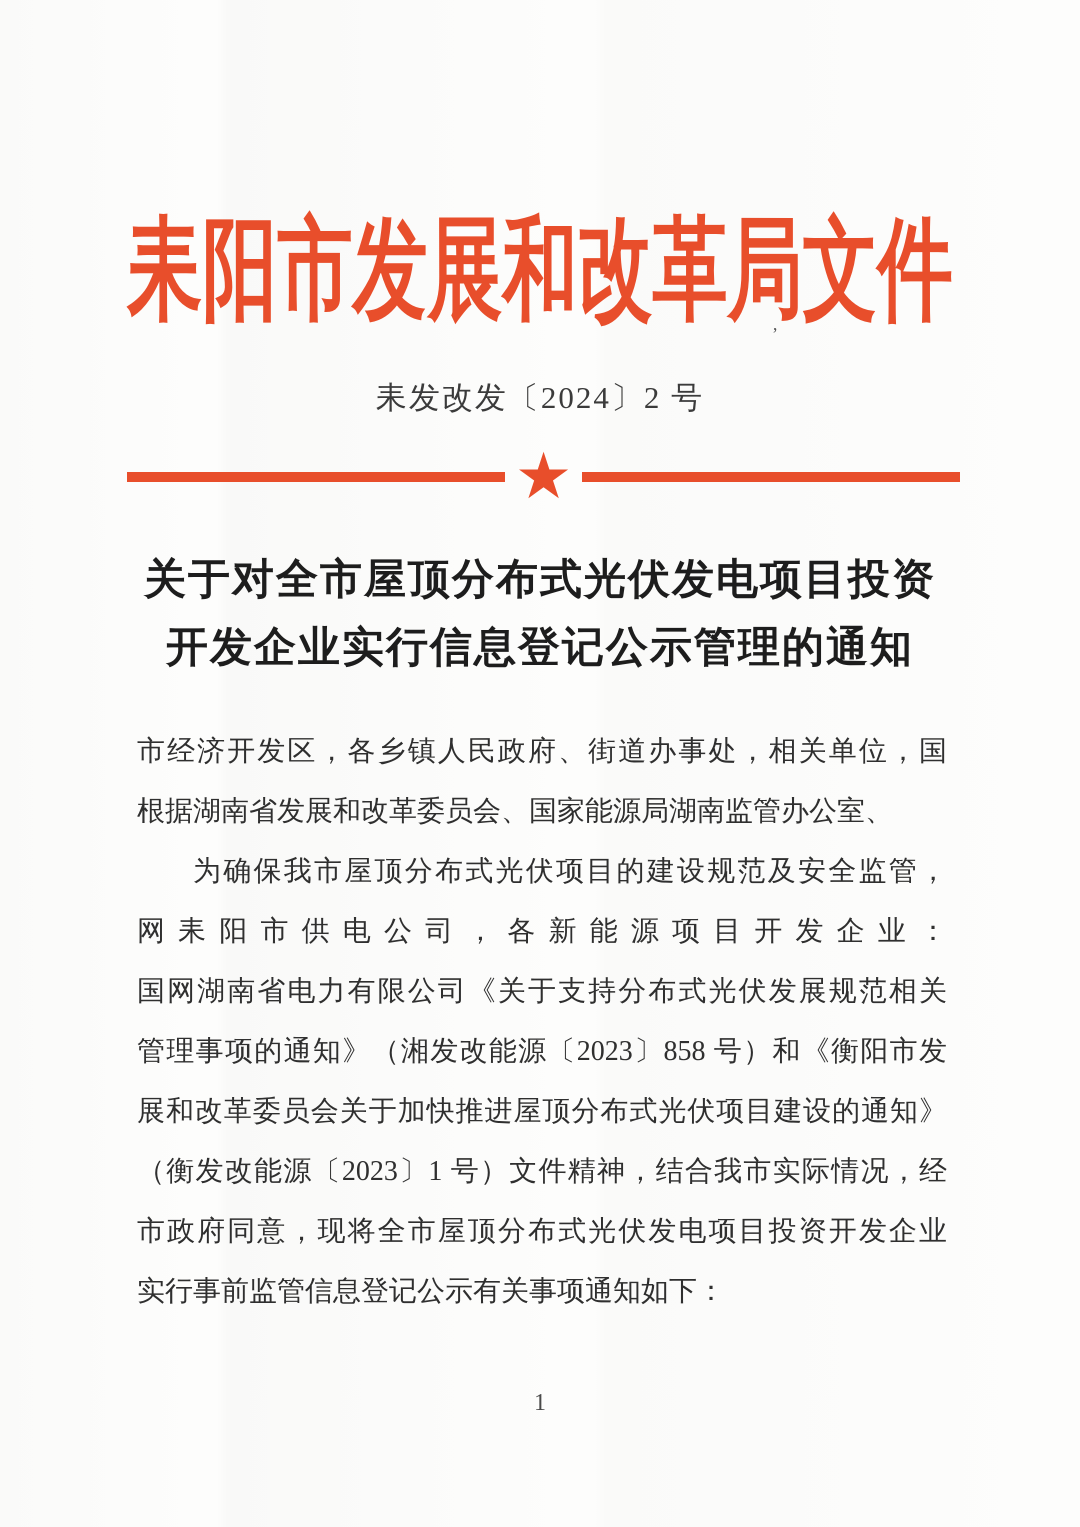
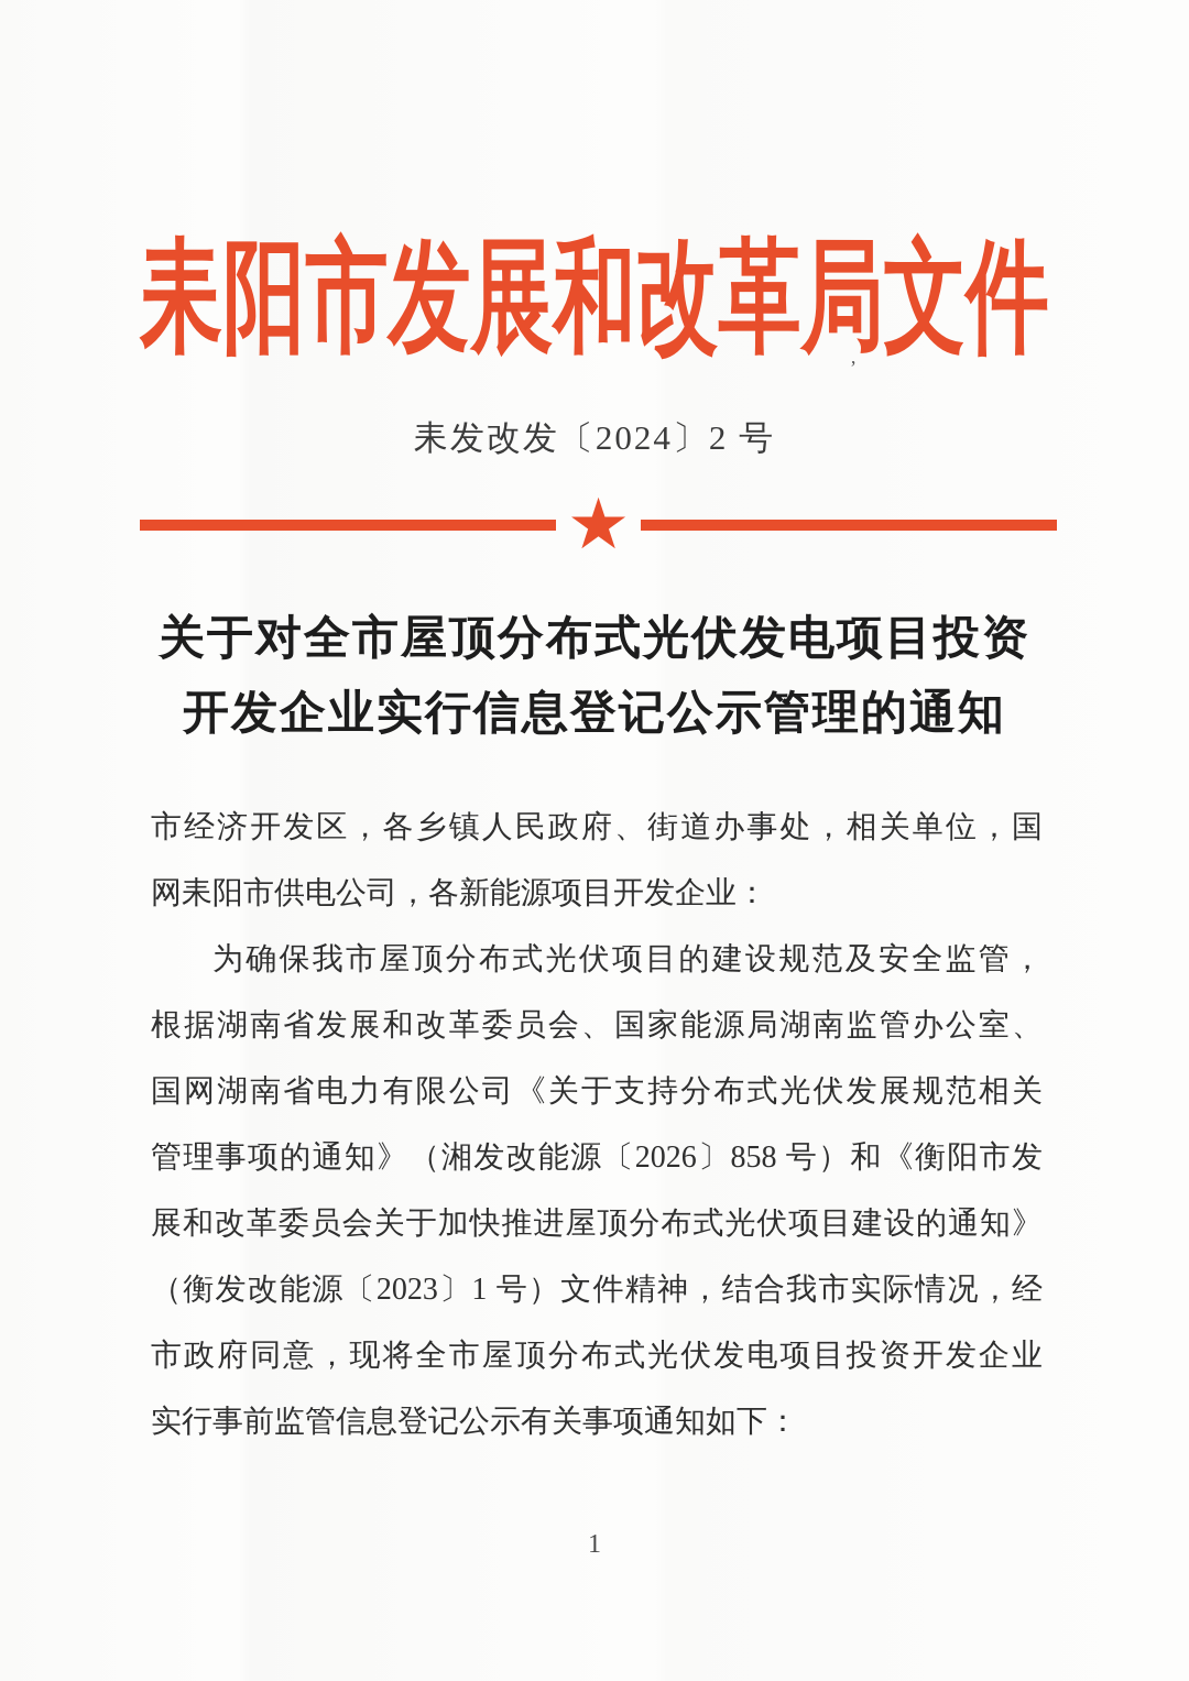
  耒阳市发展和改革局文件
  耒发改发〔2024〕2 号
  ★
  关于对全市屋顶分布式光伏发电项目投资
  开发企业实行信息登记公示管理的通知
  市经济开发区，各乡镇人民政府、街道办事处，相关单位，国
- 根据湖南省发展和改革委员会、国家能源局湖南监管办公室、
+ 网耒阳市供电公司，各新能源项目开发企业：
  为确保我市屋顶分布式光伏项目的建设规范及安全监管，
- 网耒阳市供电公司，各新能源项目开发企业：
+ 根据湖南省发展和改革委员会、国家能源局湖南监管办公室、
  国网湖南省电力有限公司《关于支持分布式光伏发展规范相关
- 管理事项的通知》（湘发改能源〔2023〕858 号）和《衡阳市发
+ 管理事项的通知》（湘发改能源〔2026〕858 号）和《衡阳市发
  展和改革委员会关于加快推进屋顶分布式光伏项目建设的通知》
  （衡发改能源〔2023〕1 号）文件精神，结合我市实际情况，经
  市政府同意，现将全市屋顶分布式光伏发电项目投资开发企业
  实行事前监管信息登记公示有关事项通知如下：
  ’
  1
